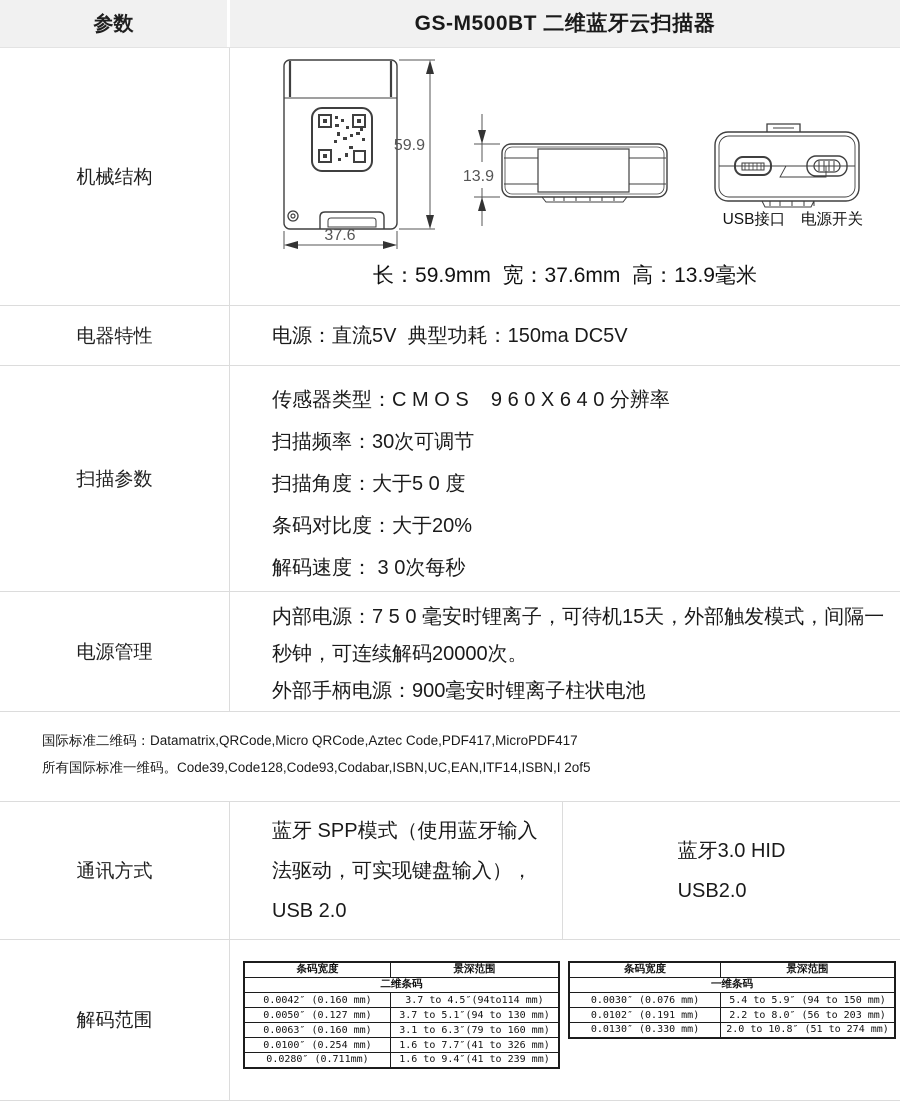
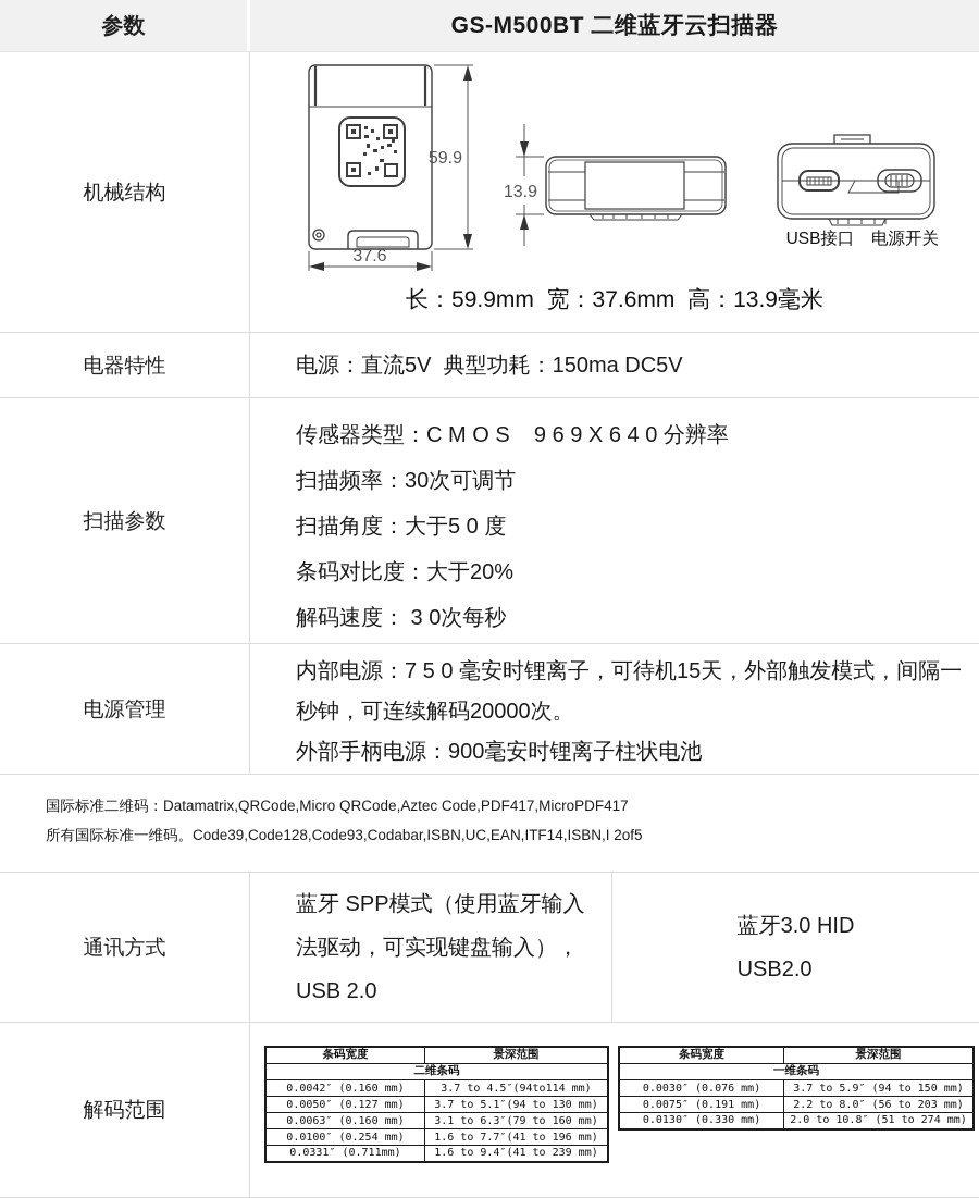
  参数
  GS-M500BT 二维蓝牙云扫描器
  机械结构
  59.9
  37.6
  13.9
  USB接口
  电源开关
  长：59.9mm 宽：37.6mm 高：13.9毫米
  电器特性
  电源：直流5V 典型功耗：150ma DC5V
  扫描参数
- 传感器类型：C M O S 9 6 0 X 6 4 0 分辨率
+ 传感器类型：C M O S 9 6 9 X 6 4 0 分辨率
  扫描频率：30次可调节
  扫描角度：大于5 0 度
  条码对比度：大于20%
  解码速度： 3 0次每秒
  电源管理
  内部电源：7 5 0 毫安时锂离子，可待机15天，外部触发模式，间隔一秒钟，可连续解码20000次。
  外部手柄电源：900毫安时锂离子柱状电池
  国际标准二维码：Datamatrix,QRCode,Micro QRCode,Aztec Code,PDF417,MicroPDF417
  所有国际标准一维码。Code39,Code128,Code93,Codabar,ISBN,UC,EAN,ITF14,ISBN,I 2of5
  通讯方式
  蓝牙 SPP模式（使用蓝牙输入法驱动，可实现键盘输入），USB 2.0
  蓝牙3.0 HID
  USB2.0
  解码范围
  条码宽度	景深范围
  二维条码
  0.0042″ (0.160 mm)	3.7 to 4.5″(94to114 mm)
  0.0050″ (0.127 mm)	3.7 to 5.1″(94 to 130 mm)
  0.0063″ (0.160 mm)	3.1 to 6.3″(79 to 160 mm)
- 0.0100″ (0.254 mm)	1.6 to 7.7″(41 to 326 mm)
+ 0.0100″ (0.254 mm)	1.6 to 7.7″(41 to 196 mm)
- 0.0280″ (0.711mm)	1.6 to 9.4″(41 to 239 mm)
+ 0.0331″ (0.711mm)	1.6 to 9.4″(41 to 239 mm)
  条码宽度	景深范围
  一维条码
- 0.0030″ (0.076 mm)	5.4 to 5.9″ (94 to 150 mm)
+ 0.0030″ (0.076 mm)	3.7 to 5.9″ (94 to 150 mm)
- 0.0102″ (0.191 mm)	2.2 to 8.0″ (56 to 203 mm)
+ 0.0075″ (0.191 mm)	2.2 to 8.0″ (56 to 203 mm)
  0.0130″ (0.330 mm)	2.0 to 10.8″ (51 to 274 mm)
